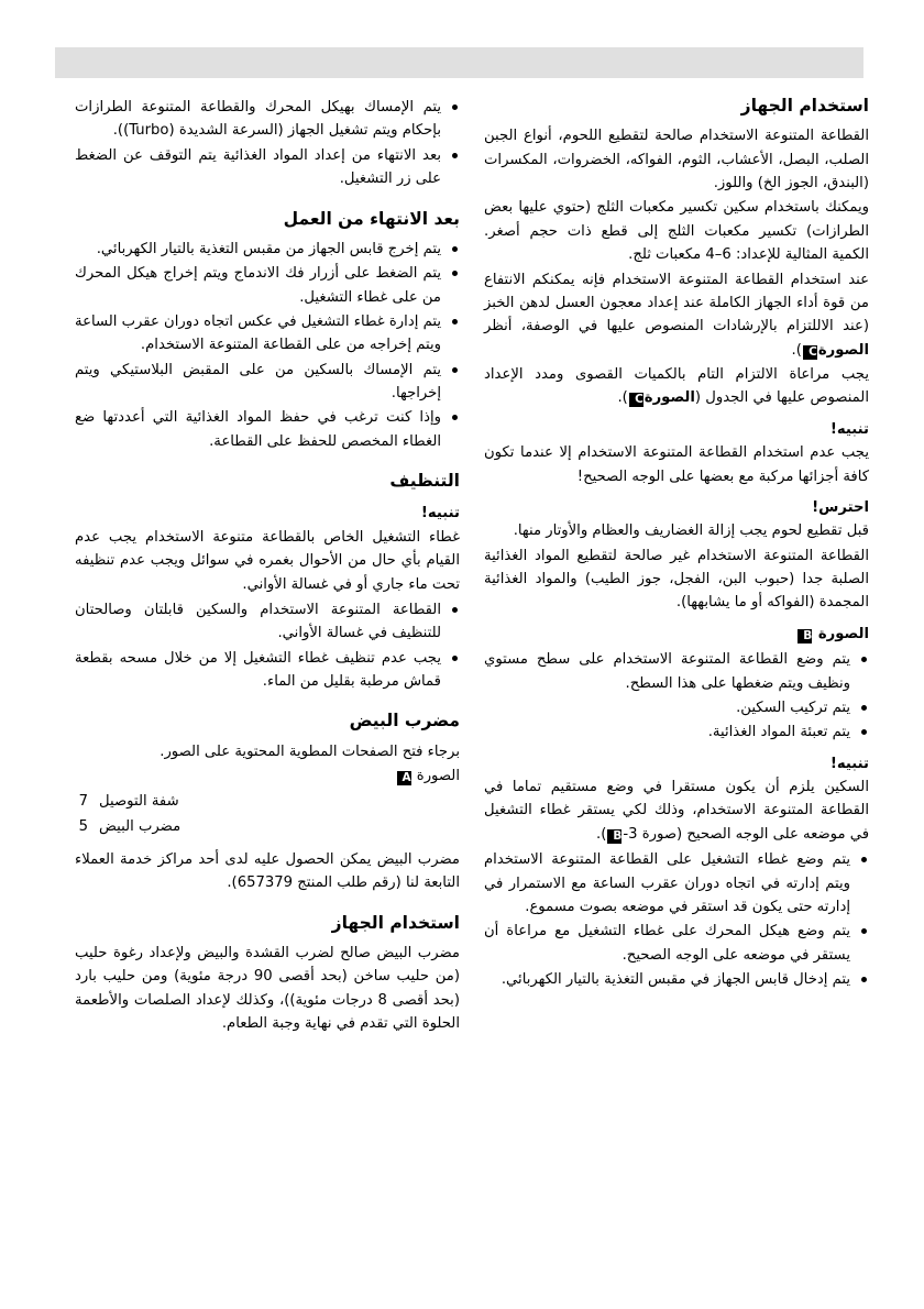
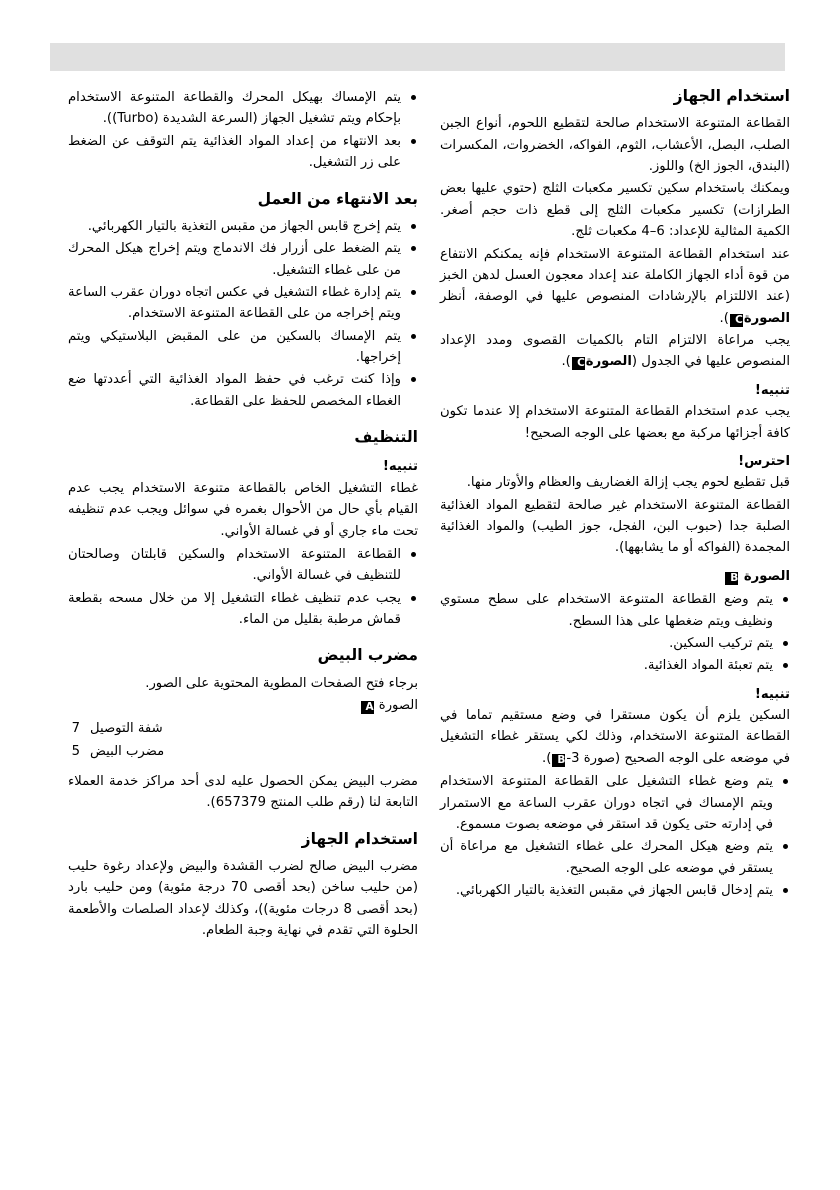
  استخدام الجهاز
  القطاعة المتنوعة الاستخدام صالحة لتقطيع اللحوم، أنواع الجبن الصلب، البصل، الأعشاب، الثوم، الفواكه، الخضروات، المكسرات (البندق، الجوز الخ) واللوز.
  ويمكنك باستخدام سكين تكسير مكعبات الثلج (حتوي عليها بعض الطرازات) تكسير مكعبات الثلج إلى قطع ذات حجم أصغر. الكمية المثالية للإعداد: 6–4 مكعبات ثلج.
  عند استخدام القطاعة المتنوعة الاستخدام فإنه يمكنكم الانتفاع من قوة أداء الجهاز الكاملة عند إعداد معجون العسل لدهن الخبز (عند الاللتزام بالإرشادات المنصوص عليها في الوصفة، أنظر الصورةC).
  يجب مراعاة الالتزام التام بالكميات القصوى ومدد الإعداد المنصوص عليها في الجدول (الصورةC).
  تنبيه!
  يجب عدم استخدام القطاعة المتنوعة الاستخدام إلا عندما تكون كافة أجزائها مركبة مع بعضها على الوجه الصحيح!
  احترس!
  قبل تقطيع لحوم يجب إزالة الغضاريف والعظام والأوتار منها.
  القطاعة المتنوعة الاستخدام غير صالحة لتقطيع المواد الغذائية الصلبة جدا (حبوب البن، الفجل، جوز الطيب) والمواد الغذائية المجمدة (الفواكه أو ما يشابهها).
  الصورة B
  يتم وضع القطاعة المتنوعة الاستخدام على سطح مستوي ونظيف ويتم ضغطها على هذا السطح.
  يتم تركيب السكين.
  يتم تعبئة المواد الغذائية.
  تنبيه!
  السكين يلزم أن يكون مستقرا في وضع مستقيم تماما في القطاعة المتنوعة الاستخدام، وذلك لكي يستقر غطاء التشغيل في موضعه على الوجه الصحيح (صورة 3-B).
- يتم وضع غطاء التشغيل على القطاعة المتنوعة الاستخدام ويتم إدارته في اتجاه دوران عقرب الساعة مع الاستمرار في إدارته حتى يكون قد استقر في موضعه بصوت مسموع.
+ يتم وضع غطاء التشغيل على القطاعة المتنوعة الاستخدام ويتم الإمساك في اتجاه دوران عقرب الساعة مع الاستمرار في إدارته حتى يكون قد استقر في موضعه بصوت مسموع.
  يتم وضع هيكل المحرك على غطاء التشغيل مع مراعاة أن يستقر في موضعه على الوجه الصحيح.
  يتم إدخال قابس الجهاز في مقبس التغذية بالتيار الكهربائي.
- يتم الإمساك بهيكل المحرك والقطاعة المتنوعة الطرازات بإحكام ويتم تشغيل الجهاز (السرعة الشديدة (Turbo)).
+ يتم الإمساك بهيكل المحرك والقطاعة المتنوعة الاستخدام بإحكام ويتم تشغيل الجهاز (السرعة الشديدة (Turbo)).
  بعد الانتهاء من إعداد المواد الغذائية يتم التوقف عن الضغط على زر التشغيل.
  بعد الانتهاء من العمل
  يتم إخرج قابس الجهاز من مقبس التغذية بالتيار الكهربائي.
  يتم الضغط على أزرار فك الاندماج ويتم إخراج هيكل المحرك من على غطاء التشغيل.
  يتم إدارة غطاء التشغيل في عكس اتجاه دوران عقرب الساعة ويتم إخراجه من على القطاعة المتنوعة الاستخدام.
  يتم الإمساك بالسكين من على المقبض البلاستيكي ويتم إخراجها.
  وإذا كنت ترغب في حفظ المواد الغذائية التي أعددتها ضع الغطاء المخصص للحفظ على القطاعة.
  التنظيف
  تنبيه!
  غطاء التشغيل الخاص بالقطاعة متنوعة الاستخدام يجب عدم القيام بأي حال من الأحوال بغمره في سوائل ويجب عدم تنظيفه تحت ماء جاري أو في غسالة الأواني.
  القطاعة المتنوعة الاستخدام والسكين قابلتان وصالحتان للتنظيف في غسالة الأواني.
  يجب عدم تنظيف غطاء التشغيل إلا من خلال مسحه بقطعة قماش مرطبة بقليل من الماء.
  مضرب البيض
  برجاء فتح الصفحات المطوية المحتوية على الصور.
  الصورة A
  7
  شفة التوصيل
  5
  مضرب البيض
  مضرب البيض يمكن الحصول عليه لدى أحد مراكز خدمة العملاء التابعة لنا (رقم طلب المنتج 657379).
  استخدام الجهاز
- مضرب البيض صالح لضرب القشدة والبيض ولإعداد رغوة حليب (من حليب ساخن (بحد أقصى 90 درجة مئوية) ومن حليب بارد (بحد أقصى 8 درجات مئوية))، وكذلك لإعداد الصلصات والأطعمة الحلوة التي تقدم في نهاية وجبة الطعام.
+ مضرب البيض صالح لضرب القشدة والبيض ولإعداد رغوة حليب (من حليب ساخن (بحد أقصى 70 درجة مئوية) ومن حليب بارد (بحد أقصى 8 درجات مئوية))، وكذلك لإعداد الصلصات والأطعمة الحلوة التي تقدم في نهاية وجبة الطعام.
